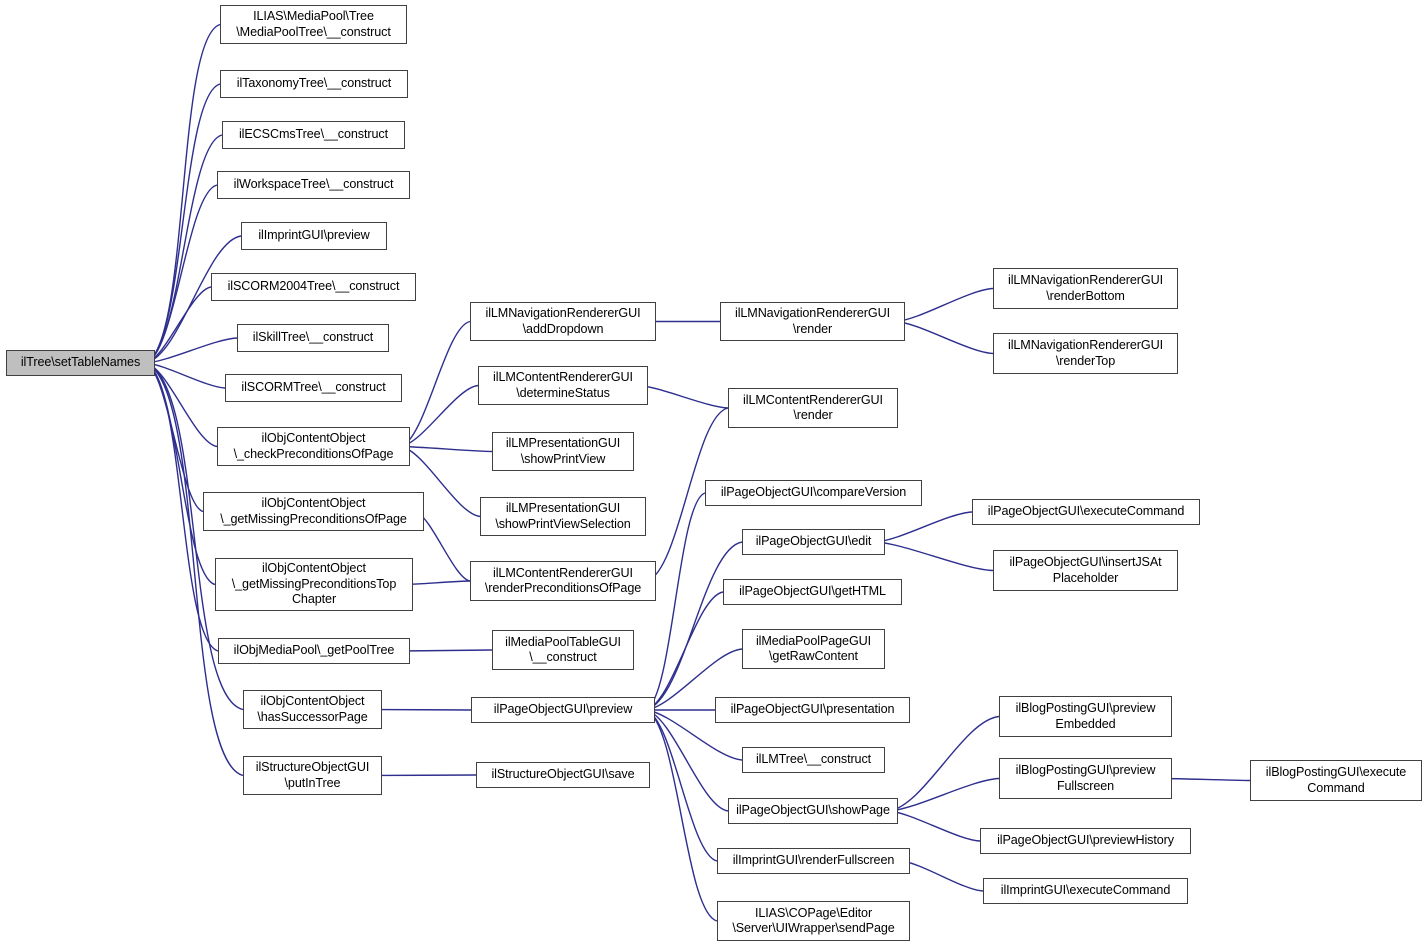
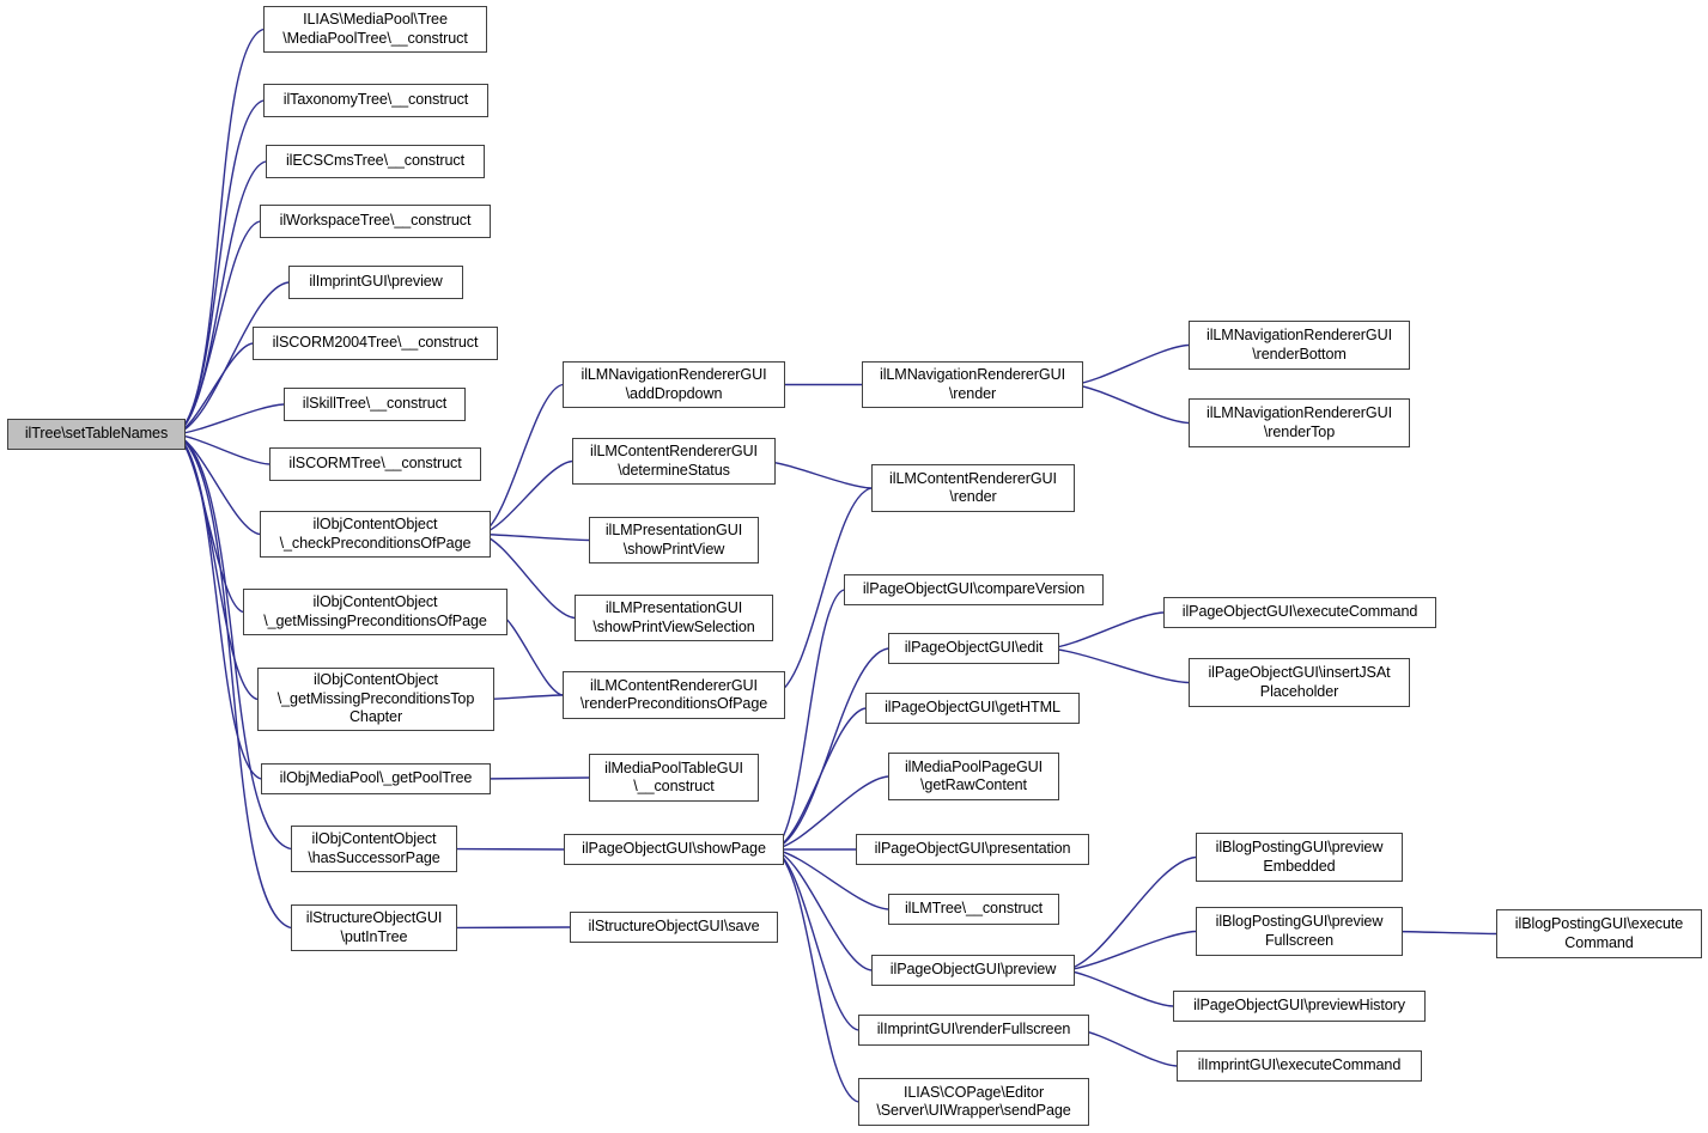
  ilTree\setTableNames
  ILIAS\MediaPool\Tree
  \MediaPoolTree\__construct
  ilTaxonomyTree\__construct
  ilECSCmsTree\__construct
  ilWorkspaceTree\__construct
  ilImprintGUI\preview
  ilSCORM2004Tree\__construct
  ilSkillTree\__construct
  ilSCORMTree\__construct
  ilObjContentObject
  \_checkPreconditionsOfPage
  ilObjContentObject
  \_getMissingPreconditionsOfPage
  ilObjContentObject
  \_getMissingPreconditionsTop
  Chapter
  ilObjMediaPool\_getPoolTree
  ilObjContentObject
  \hasSuccessorPage
  ilStructureObjectGUI
  \putInTree
  ilLMNavigationRendererGUI
  \addDropdown
  ilLMContentRendererGUI
  \determineStatus
  ilLMPresentationGUI
  \showPrintView
  ilLMPresentationGUI
  \showPrintViewSelection
  ilLMContentRendererGUI
  \renderPreconditionsOfPage
  ilMediaPoolTableGUI
  \__construct
- ilPageObjectGUI\preview
+ ilPageObjectGUI\showPage
  ilStructureObjectGUI\save
  ilLMNavigationRendererGUI
  \render
  ilLMContentRendererGUI
  \render
  ilPageObjectGUI\compareVersion
  ilPageObjectGUI\edit
  ilPageObjectGUI\getHTML
  ilMediaPoolPageGUI
  \getRawContent
  ilPageObjectGUI\presentation
  ilLMTree\__construct
- ilPageObjectGUI\showPage
+ ilPageObjectGUI\preview
  ilImprintGUI\renderFullscreen
  ILIAS\COPage\Editor
  \Server\UIWrapper\sendPage
  ilLMNavigationRendererGUI
  \renderBottom
  ilLMNavigationRendererGUI
  \renderTop
  ilPageObjectGUI\executeCommand
  ilPageObjectGUI\insertJSAt
  Placeholder
  ilBlogPostingGUI\preview
  Embedded
  ilBlogPostingGUI\preview
  Fullscreen
  ilPageObjectGUI\previewHistory
  ilImprintGUI\executeCommand
  ilBlogPostingGUI\execute
  Command
